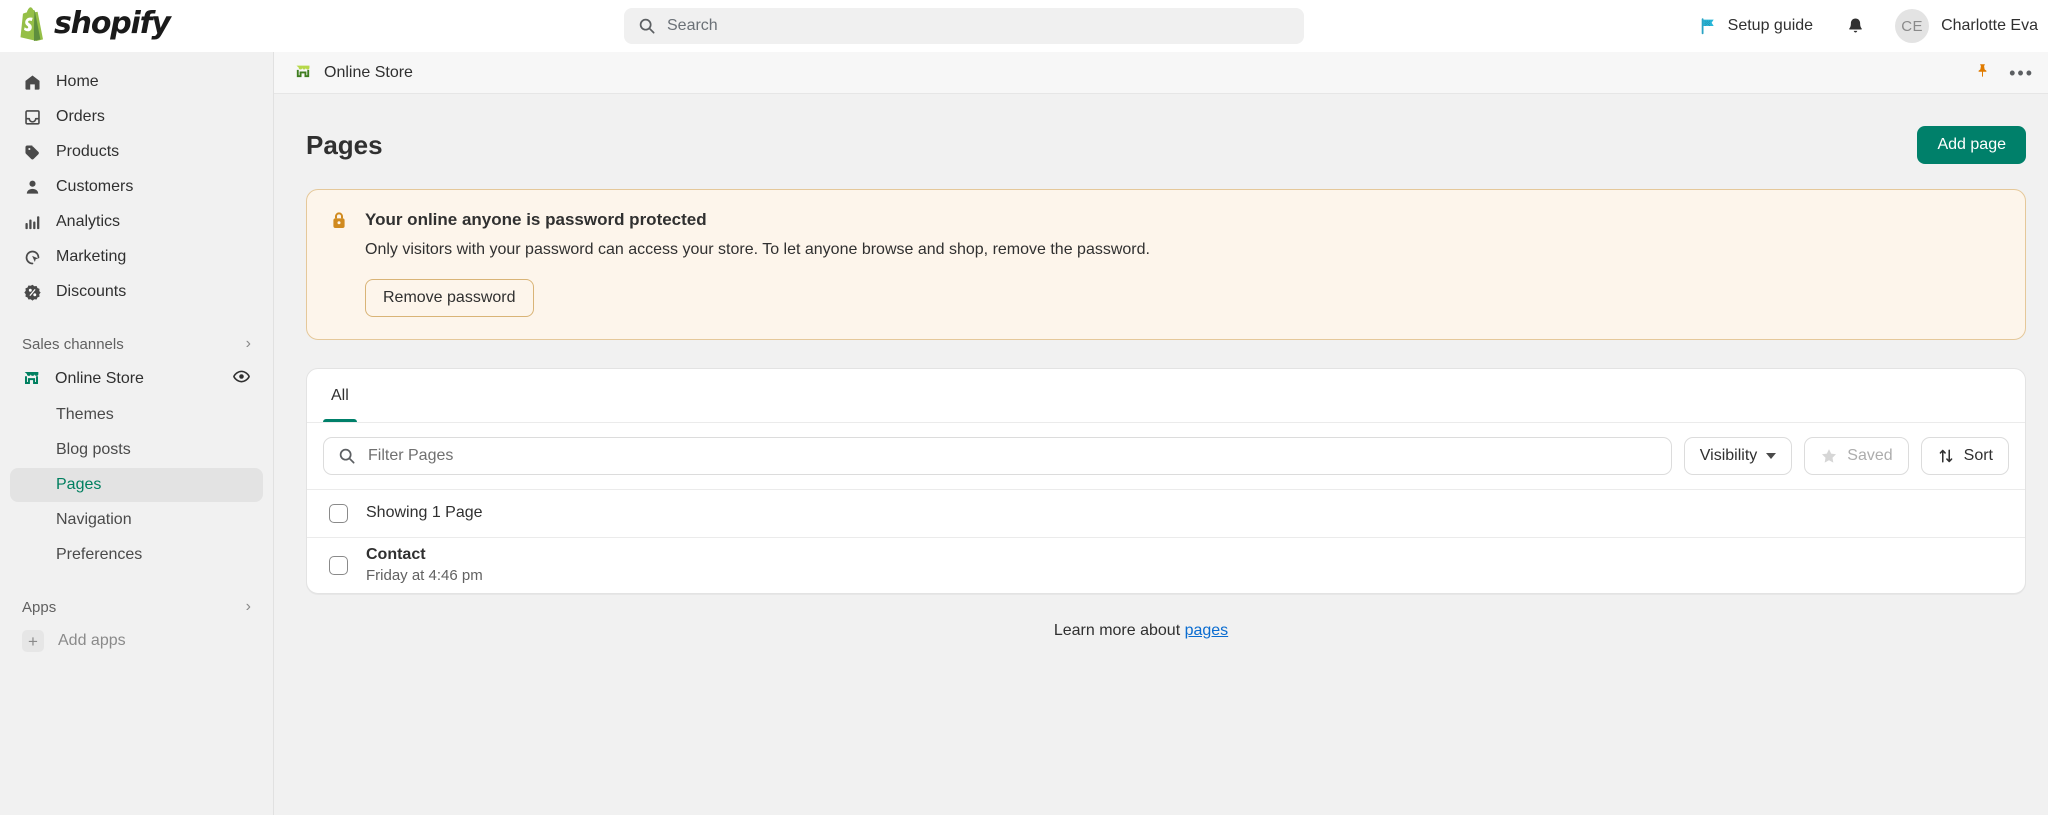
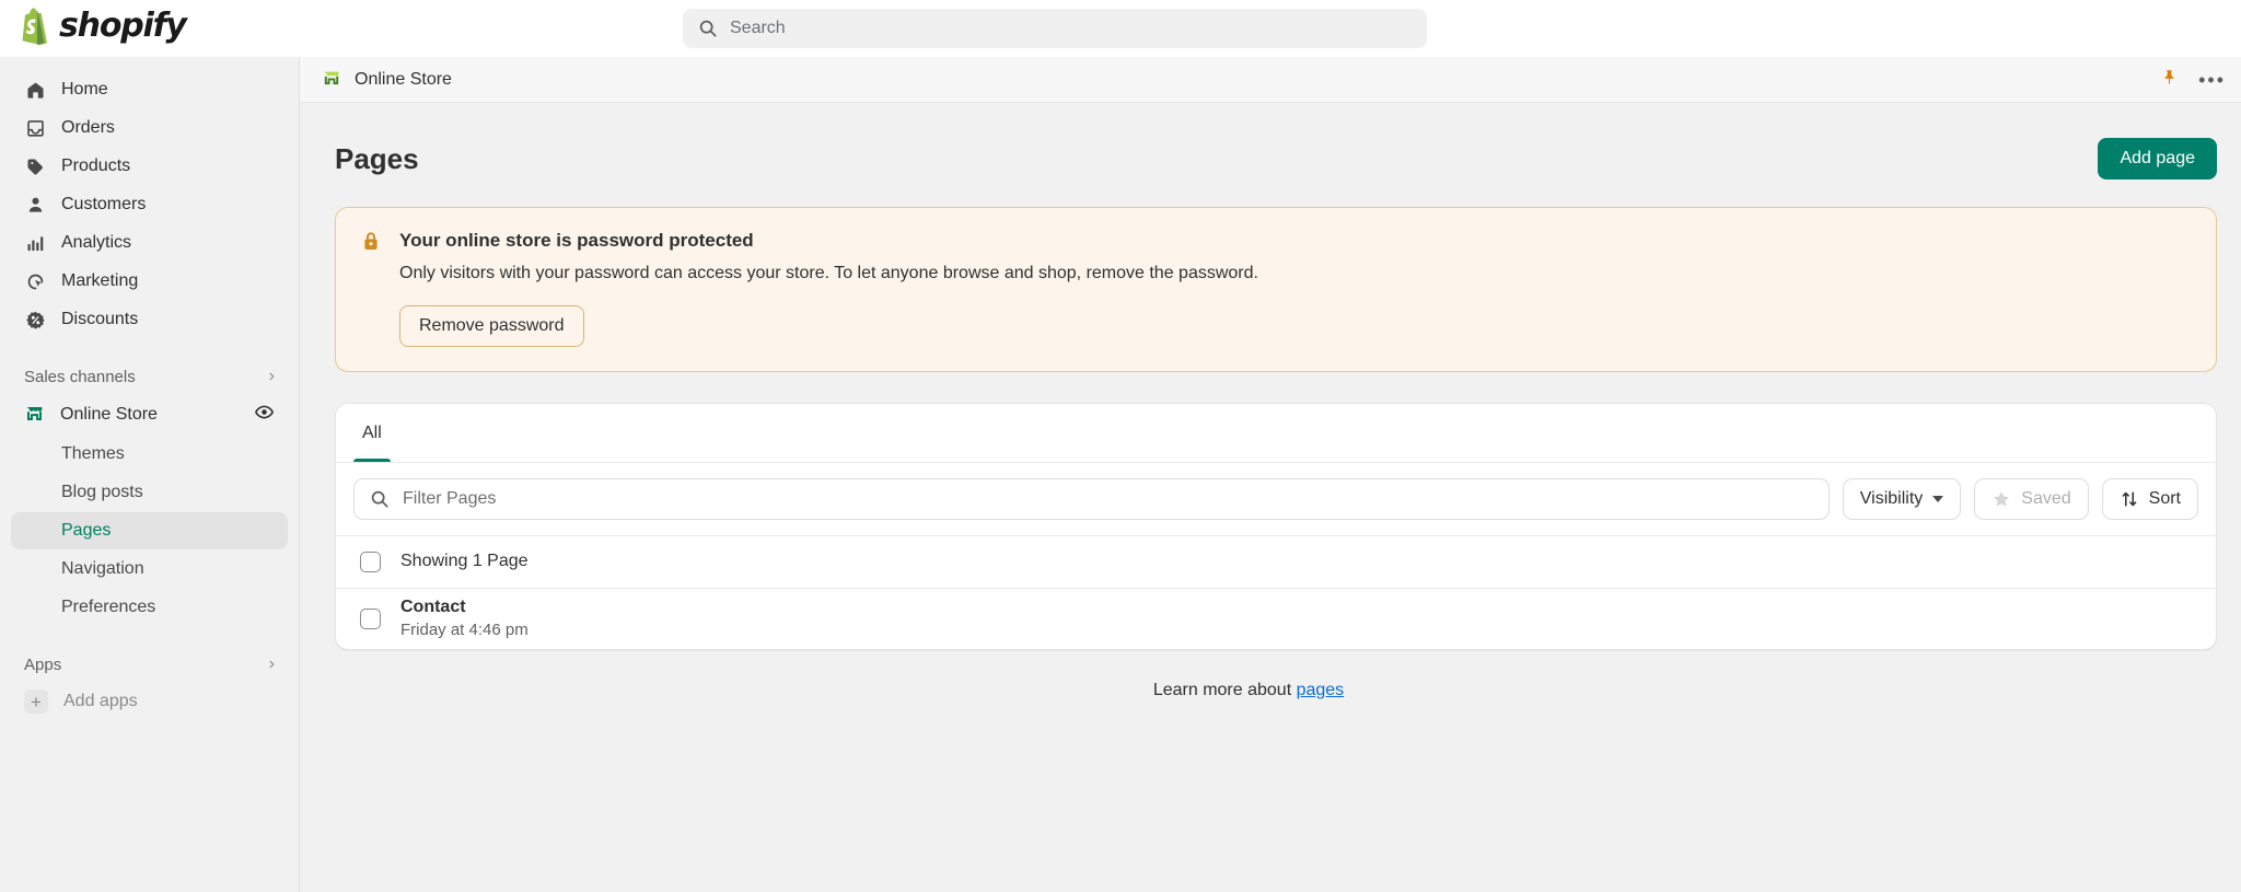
  shopify
  Search
- Setup guide
- CE
- Charlotte Eva
  Home
  Orders
  Products
  Customers
  Analytics
  Marketing
  Discounts
  Sales channels
  ›
  Online Store
  Themes
  Blog posts
  Pages
  Navigation
  Preferences
  Apps
  ›
  +
  Add apps
  Online Store
  •••
  Pages
  Add page
- Your online anyone is password protected
+ Your online store is password protected
  Only visitors with your password can access your store. To let anyone browse and shop, remove the password.
  Remove password
  All
  Filter Pages
  Visibility
  Saved
  Sort
  Showing 1 Page
  Contact
  Friday at 4:46 pm
  Learn more about pages
